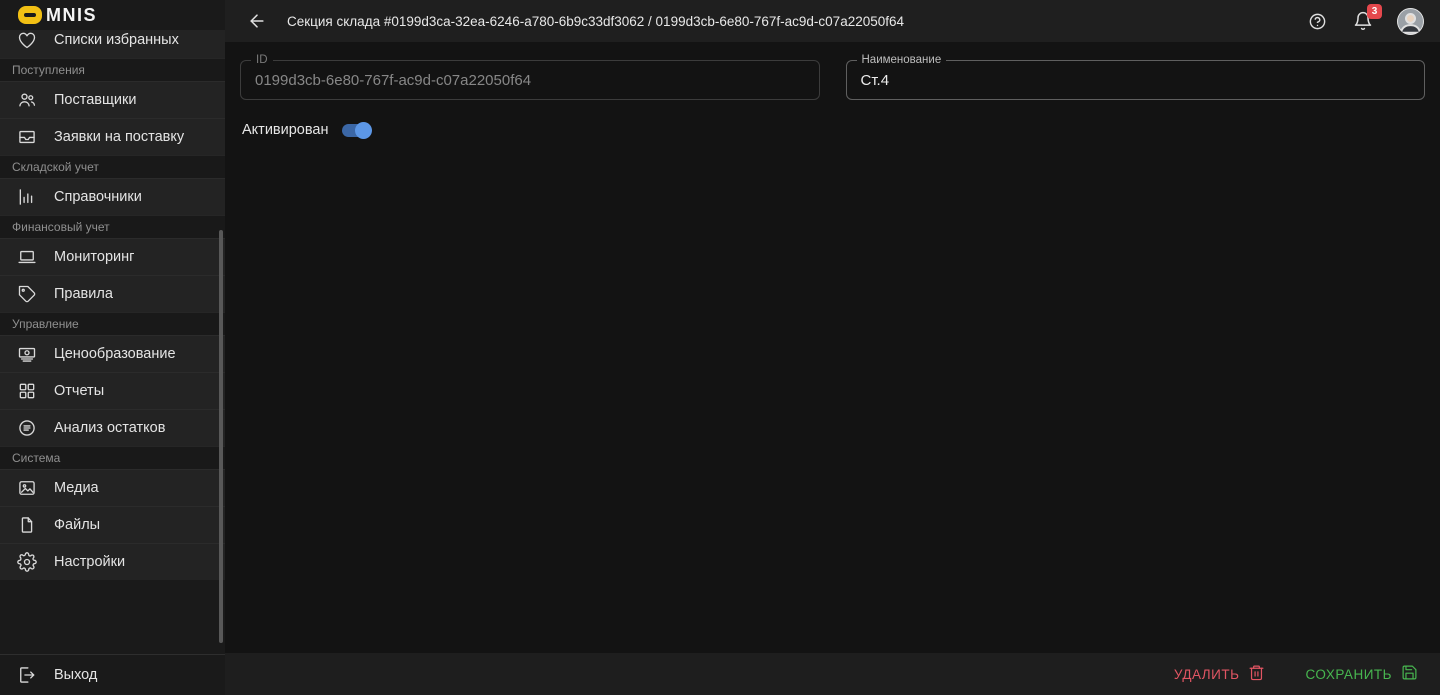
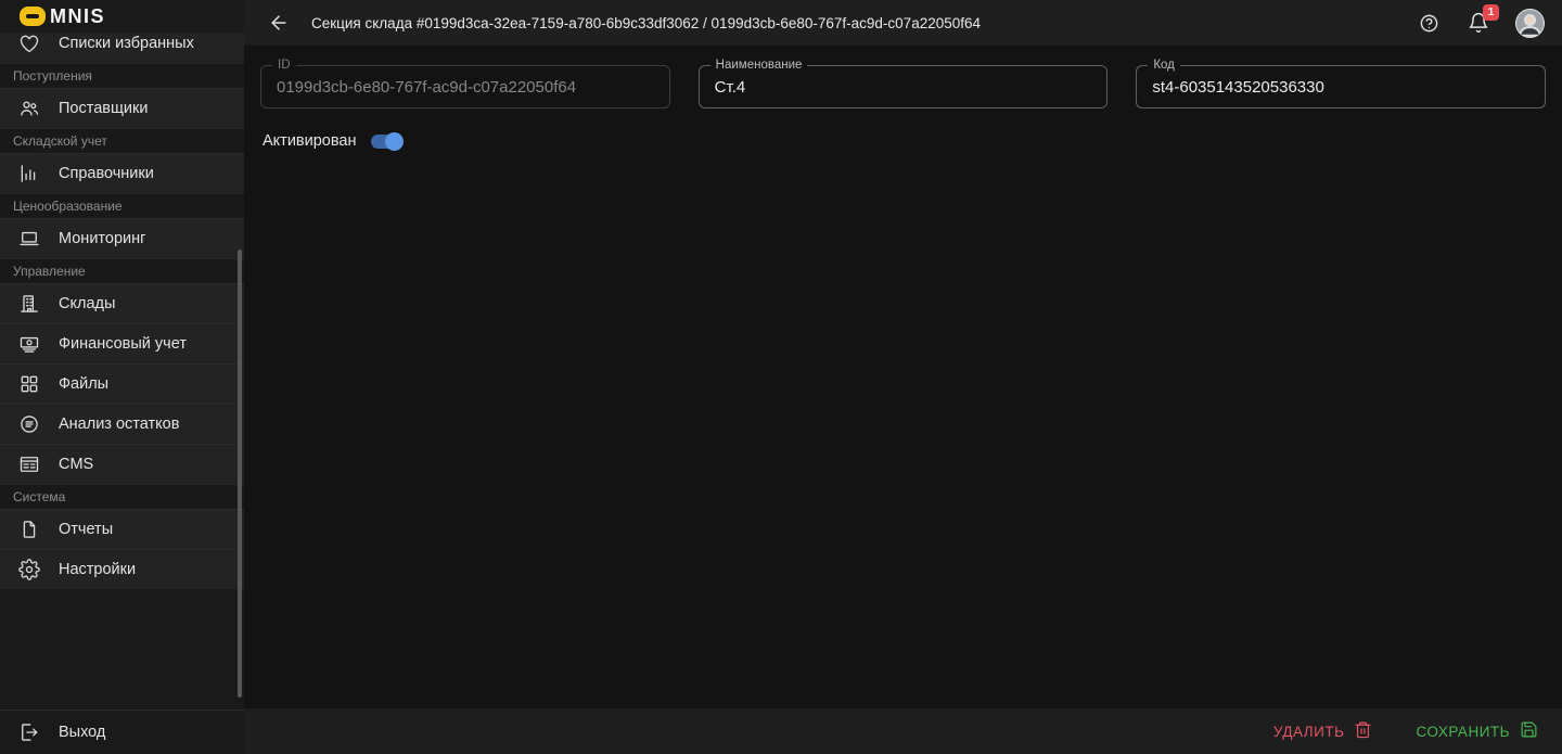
  MNIS
  Списки избранных
  Поступления
  Поставщики
- Заявки на поставку
  Складской учет
  Справочники
- Финансовый учет
+ Ценообразование
  Мониторинг
- Правила
  Управление
+ Склады
- Ценообразование
+ Финансовый учет
- Отчеты
+ Файлы
  Анализ остатков
+ CMS
  Система
- Медиа
- Файлы
+ Отчеты
  Настройки
  Выход
- Секция склада #0199d3ca-32ea-6246-a780-6b9c33df3062 / 0199d3cb-6e80-767f-ac9d-c07a22050f64
+ Секция склада #0199d3ca-32ea-7159-a780-6b9c33df3062 / 0199d3cb-6e80-767f-ac9d-c07a22050f64
- 3
+ 1
  ID
  0199d3cb-6e80-767f-ac9d-c07a22050f64
  Наименование
  Ст.4
+ Код
+ st4-6035143520536330
  Активирован
  УДАЛИТЬ
  СОХРАНИТЬ
